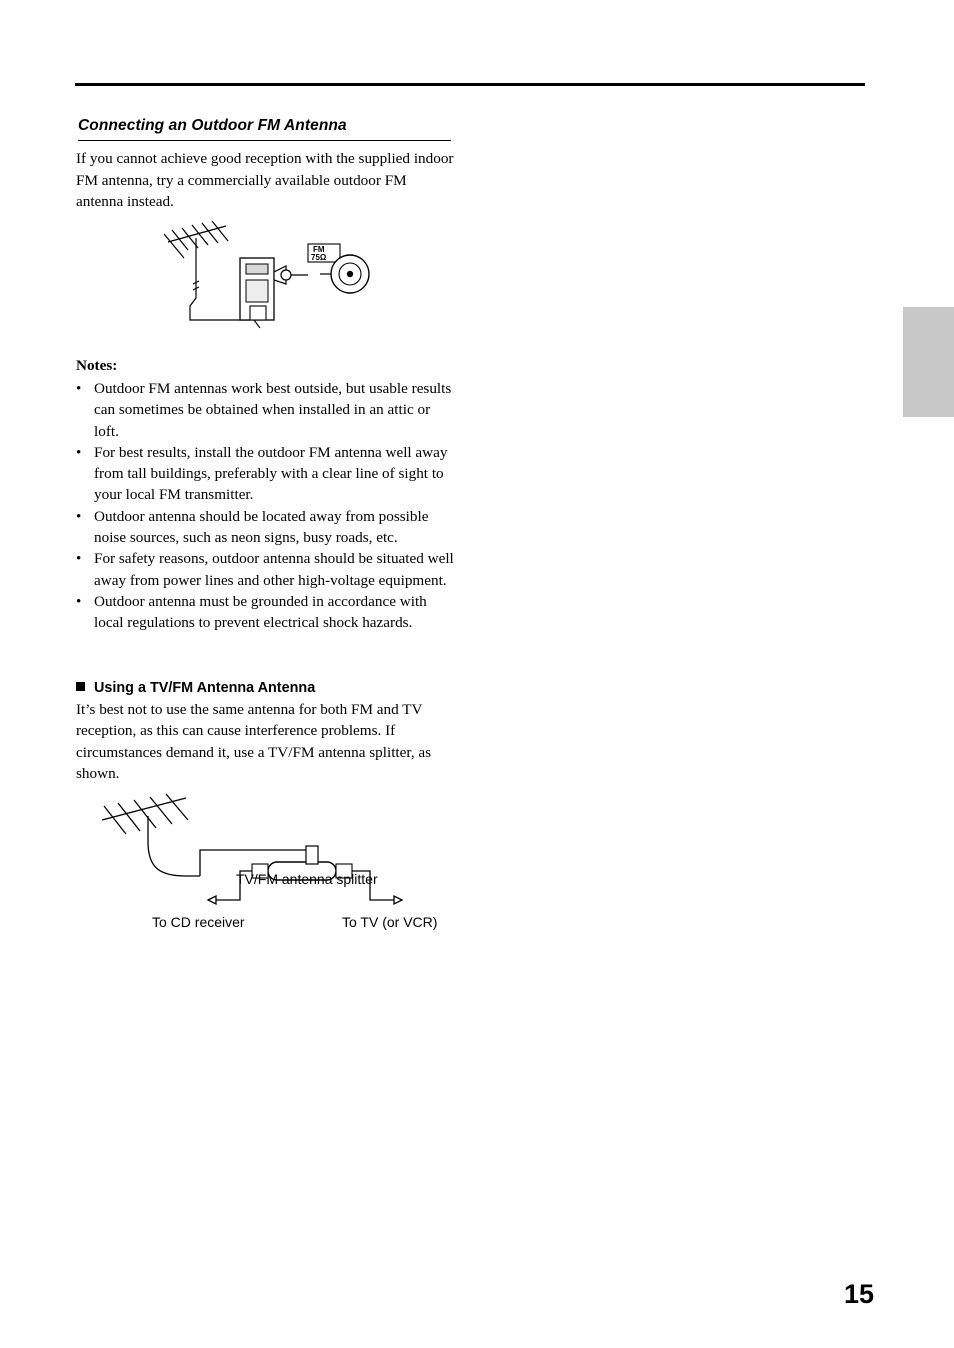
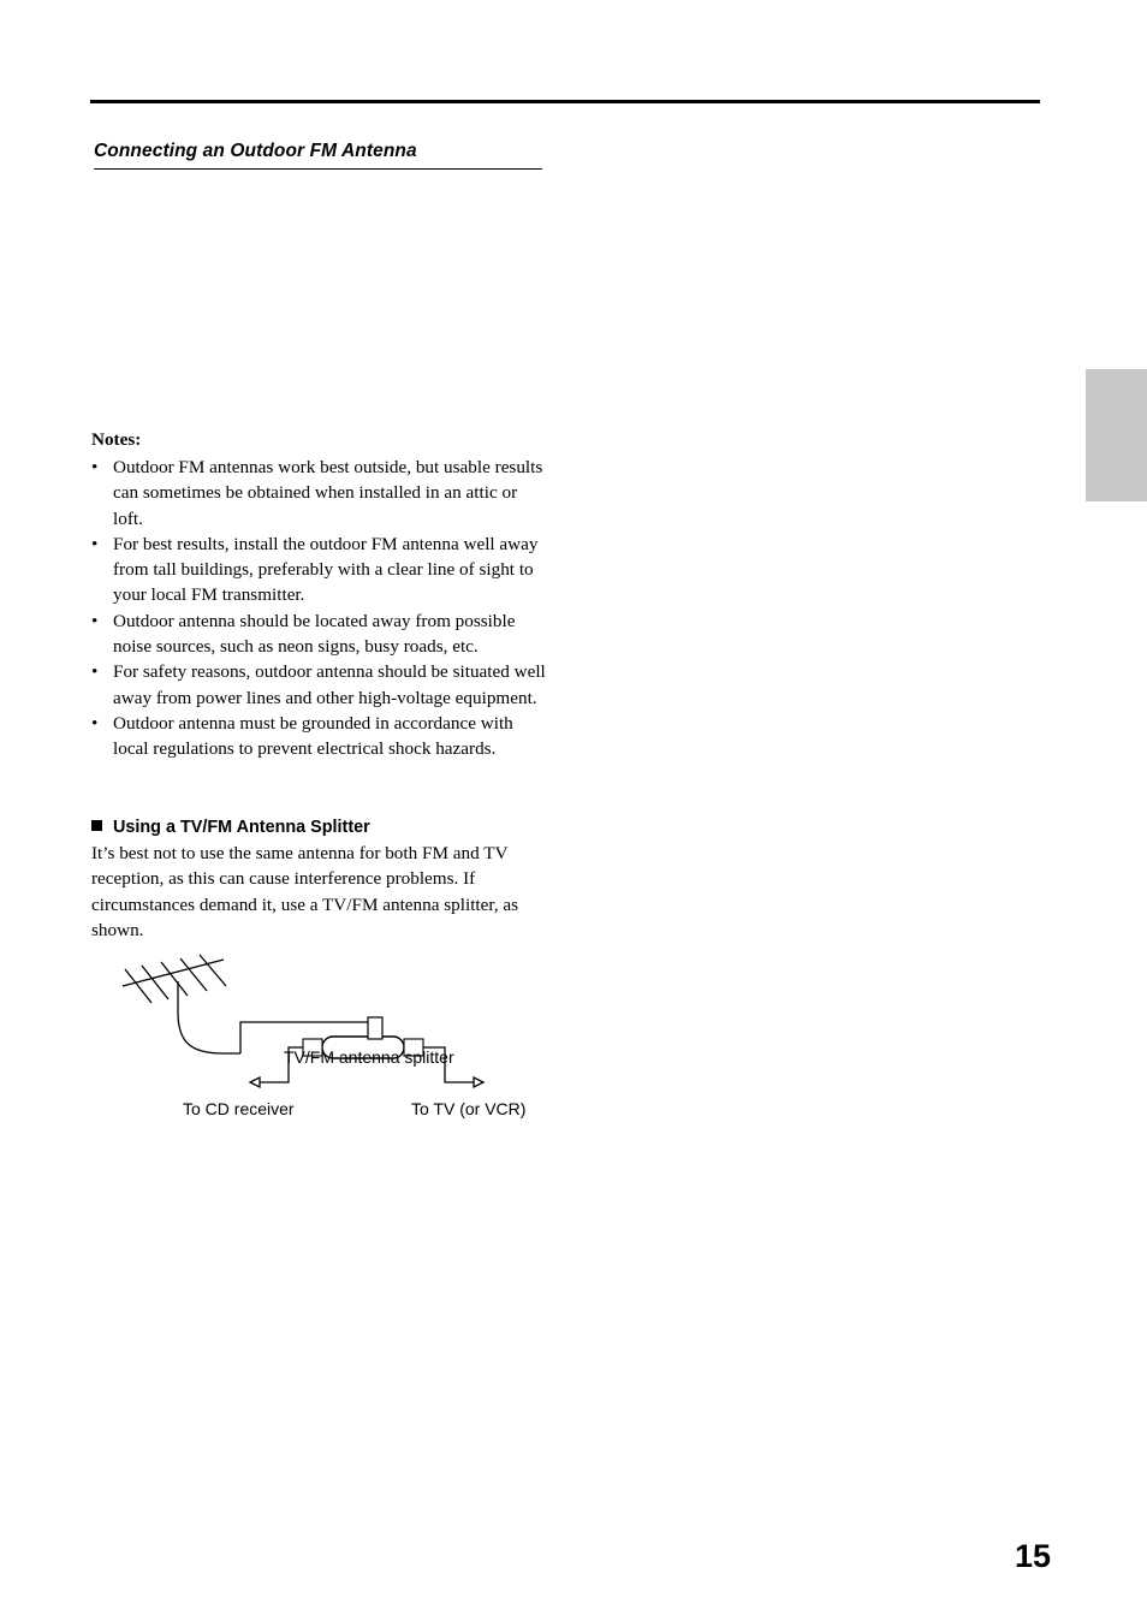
  Connecting an Outdoor FM Antenna
- If you cannot achieve good reception with the supplied indoor FM antenna, try a commercially available outdoor FM antenna instead.
- FM
- 75Ω
  Notes:
  •
  Outdoor FM antennas work best outside, but usable results can sometimes be obtained when installed in an attic or loft.
  •
  For best results, install the outdoor FM antenna well away from tall buildings, preferably with a clear line of sight to your local FM transmitter.
  •
  Outdoor antenna should be located away from possible noise sources, such as neon signs, busy roads, etc.
  •
  For safety reasons, outdoor antenna should be situated well away from power lines and other high-voltage equipment.
  •
  Outdoor antenna must be grounded in accordance with local regulations to prevent electrical shock hazards.
- Using a TV/FM Antenna Antenna
+ Using a TV/FM Antenna Splitter
  It’s best not to use the same antenna for both FM and TV reception, as this can cause interference problems. If circumstances demand it, use a TV/FM antenna splitter, as shown.
  TV/FM antenna splitter
  To CD receiver
  To TV (or VCR)
  15
